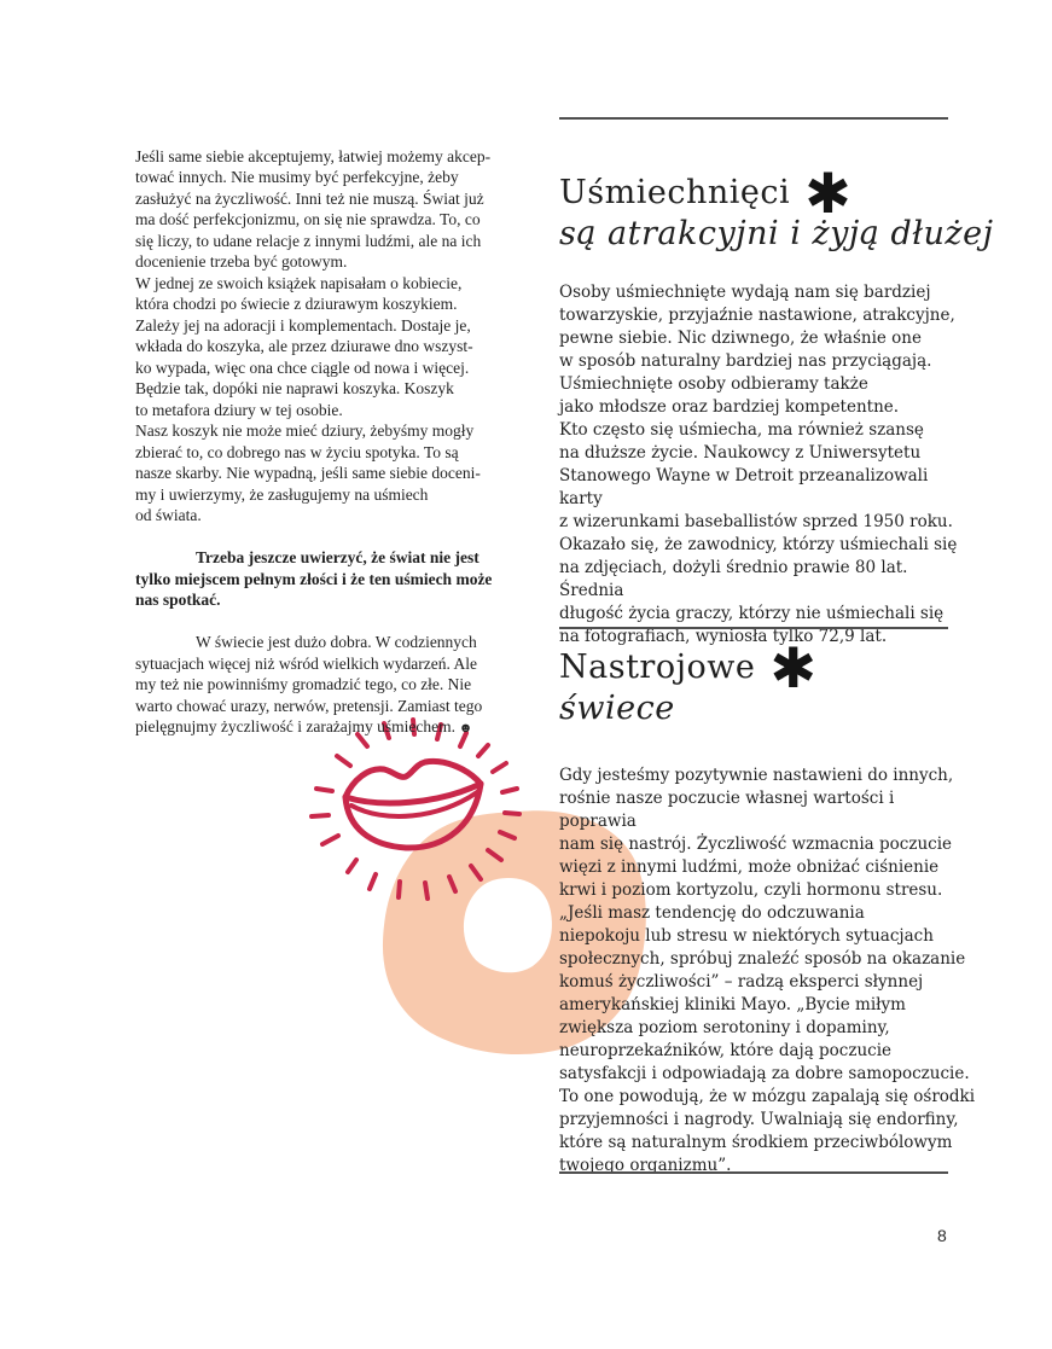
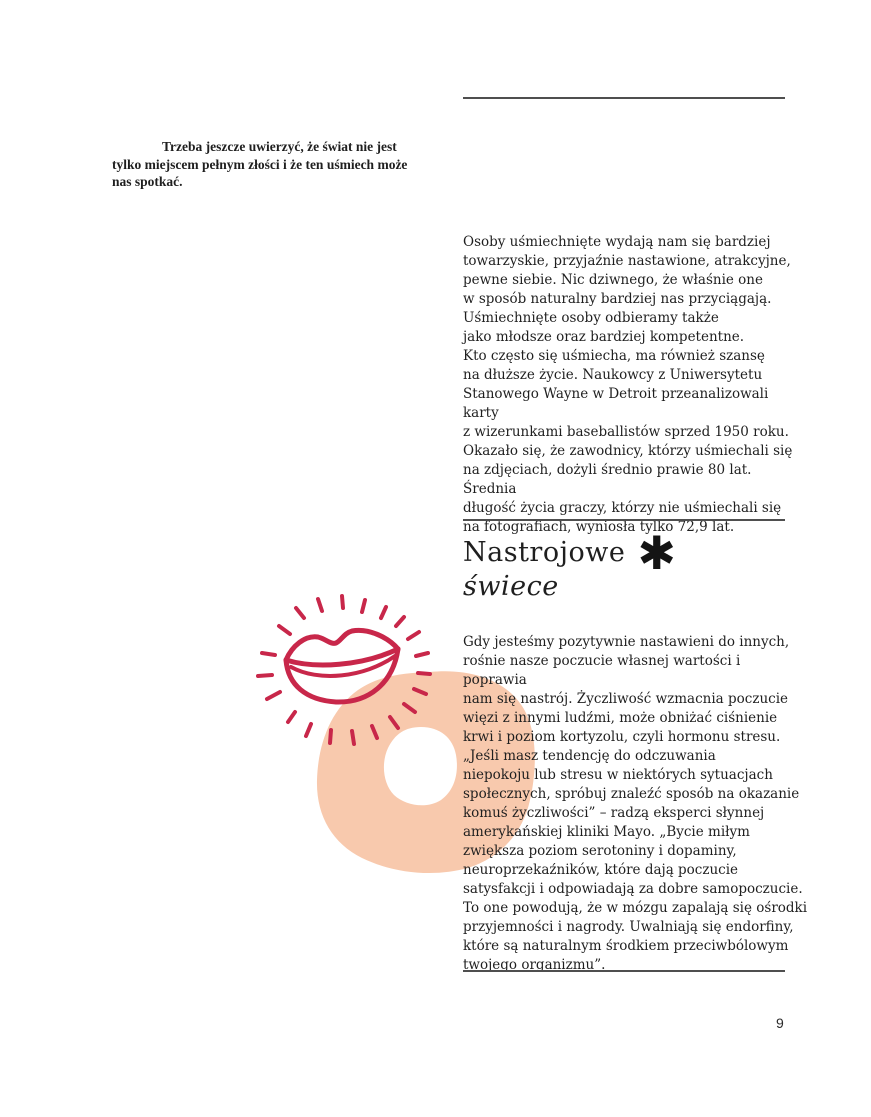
- Jeśli same siebie akceptujemy, łatwiej możemy akcep-
- tować innych. Nie musimy być perfekcyjne, żeby
- zasłużyć na życzliwość. Inni też nie muszą. Świat już
- ma dość perfekcjonizmu, on się nie sprawdza. To, co
- się liczy, to udane relacje z innymi ludźmi, ale na ich
- docenienie trzeba być gotowym.
- W jednej ze swoich książek napisałam o kobiecie,
- która chodzi po świecie z dziurawym koszykiem.
- Zależy jej na adoracji i komplementach. Dostaje je,
- wkłada do koszyka, ale przez dziurawe dno wszyst-
- ko wypada, więc ona chce ciągle od nowa i więcej.
- Będzie tak, dopóki nie naprawi koszyka. Koszyk
- to metafora dziury w tej osobie.
- Nasz koszyk nie może mieć dziury, żebyśmy mogły
- zbierać to, co dobrego nas w życiu spotyka. To są
- nasze skarby. Nie wypadną, jeśli same siebie doceni-
- my i uwierzymy, że zasługujemy na uśmiech
- od świata.
  Trzeba jeszcze uwierzyć, że świat nie jest
  tylko miejscem pełnym złości i że ten uśmiech może
  nas spotkać.
- W świecie jest dużo dobra. W codziennych
- sytuacjach więcej niż wśród wielkich wydarzeń. Ale
- my też nie powinniśmy gromadzić tego, co złe. Nie
- warto chować urazy, nerwów, pretensji. Zamiast tego
- pielęgnujmy życzliwość i zarażajmy uśmiechem. ☻
- Uśmiechnięci ✱
- są atrakcyjni i żyją dłużej
  Osoby uśmiechnięte wydają nam się bardziej
  towarzyskie, przyjaźnie nastawione, atrakcyjne,
  pewne siebie. Nic dziwnego, że właśnie one
  w sposób naturalny bardziej nas przyciągają.
  Uśmiechnięte osoby odbieramy także
  jako młodsze oraz bardziej kompetentne.
  Kto często się uśmiecha, ma również szansę
  na dłuższe życie. Naukowcy z Uniwersytetu
  Stanowego Wayne w Detroit przeanalizowali karty
  z wizerunkami baseballistów sprzed 1950 roku.
  Okazało się, że zawodnicy, którzy uśmiechali się
  na zdjęciach, dożyli średnio prawie 80 lat. Średnia
  długość życia graczy, którzy nie uśmiechali się
  na fotografiach, wyniosła tylko 72,9 lat.
  Nastrojowe ✱
  świece
  Gdy jesteśmy pozytywnie nastawieni do innych,
  rośnie nasze poczucie własnej wartości i poprawia
  nam się nastrój. Życzliwość wzmacnia poczucie
  więzi z innymi ludźmi, może obniżać ciśnienie
  krwi i poziom kortyzolu, czyli hormonu stresu.
  „Jeśli masz tendencję do odczuwania
  niepokoju lub stresu w niektórych sytuacjach
  społecznych, spróbuj znaleźć sposób na okazanie
  komuś życzliwości” – radzą eksperci słynnej
  amerykańskiej kliniki Mayo. „Bycie miłym
  zwiększa poziom serotoniny i dopaminy,
  neuroprzekaźników, które dają poczucie
  satysfakcji i odpowiadają za dobre samopoczucie.
  To one powodują, że w mózgu zapalają się ośrodki
  przyjemności i nagrody. Uwalniają się endorfiny,
  które są naturalnym środkiem przeciwbólowym
  twojego organizmu”.
- 8
+ 9
